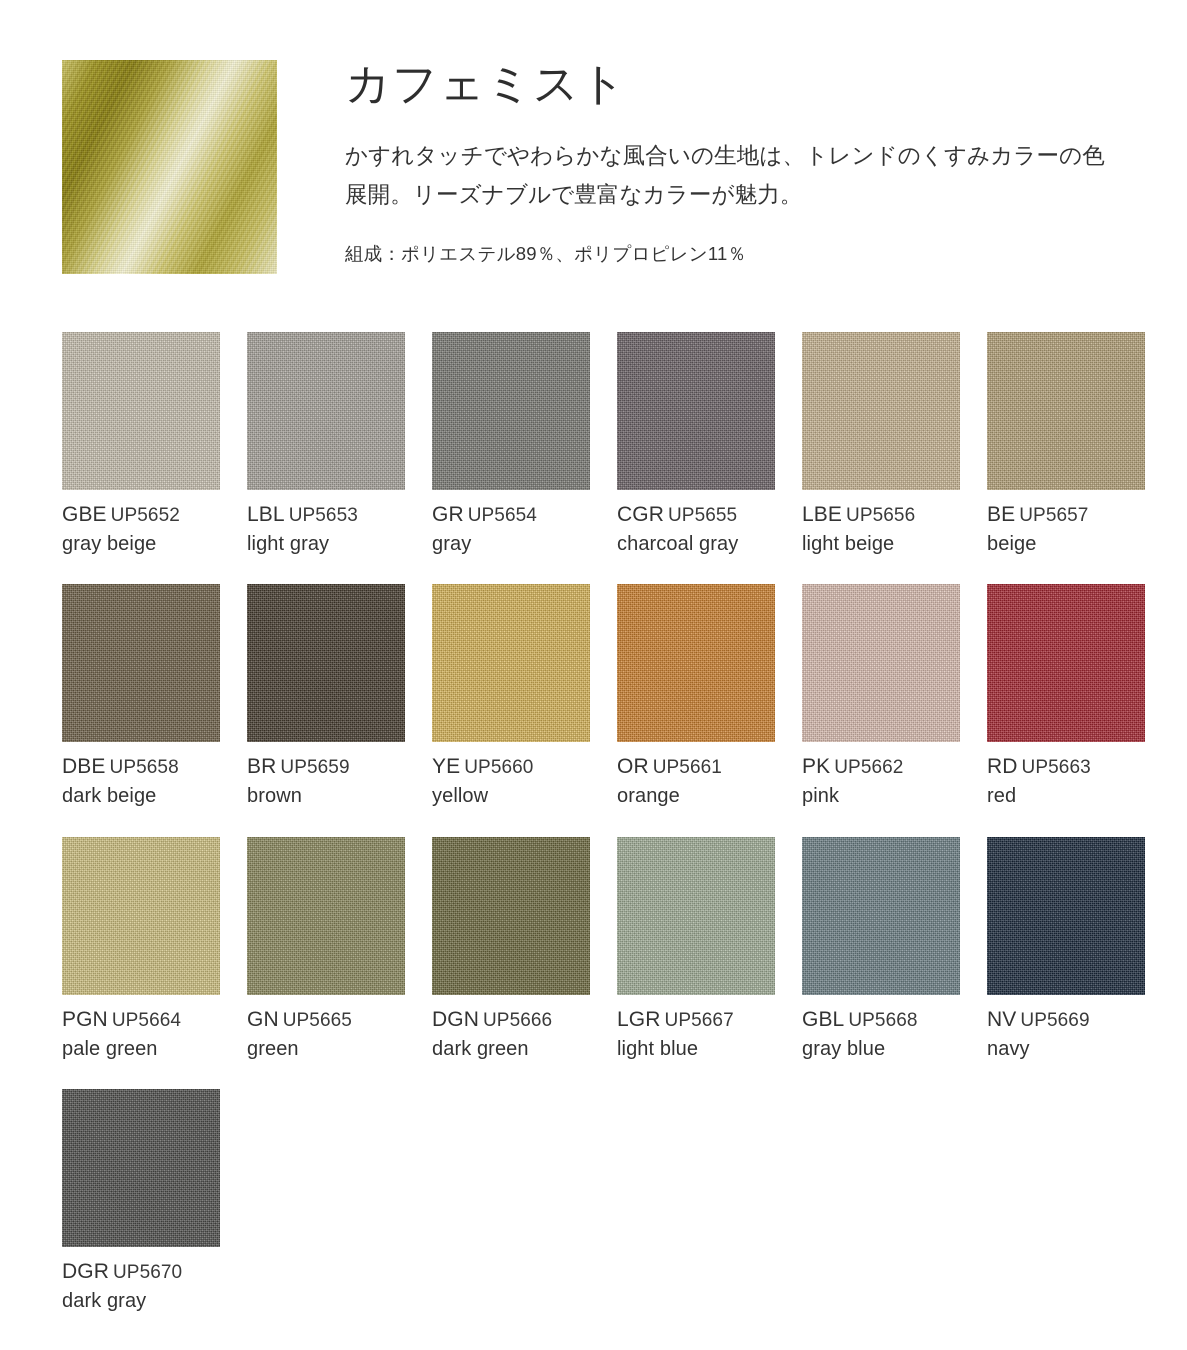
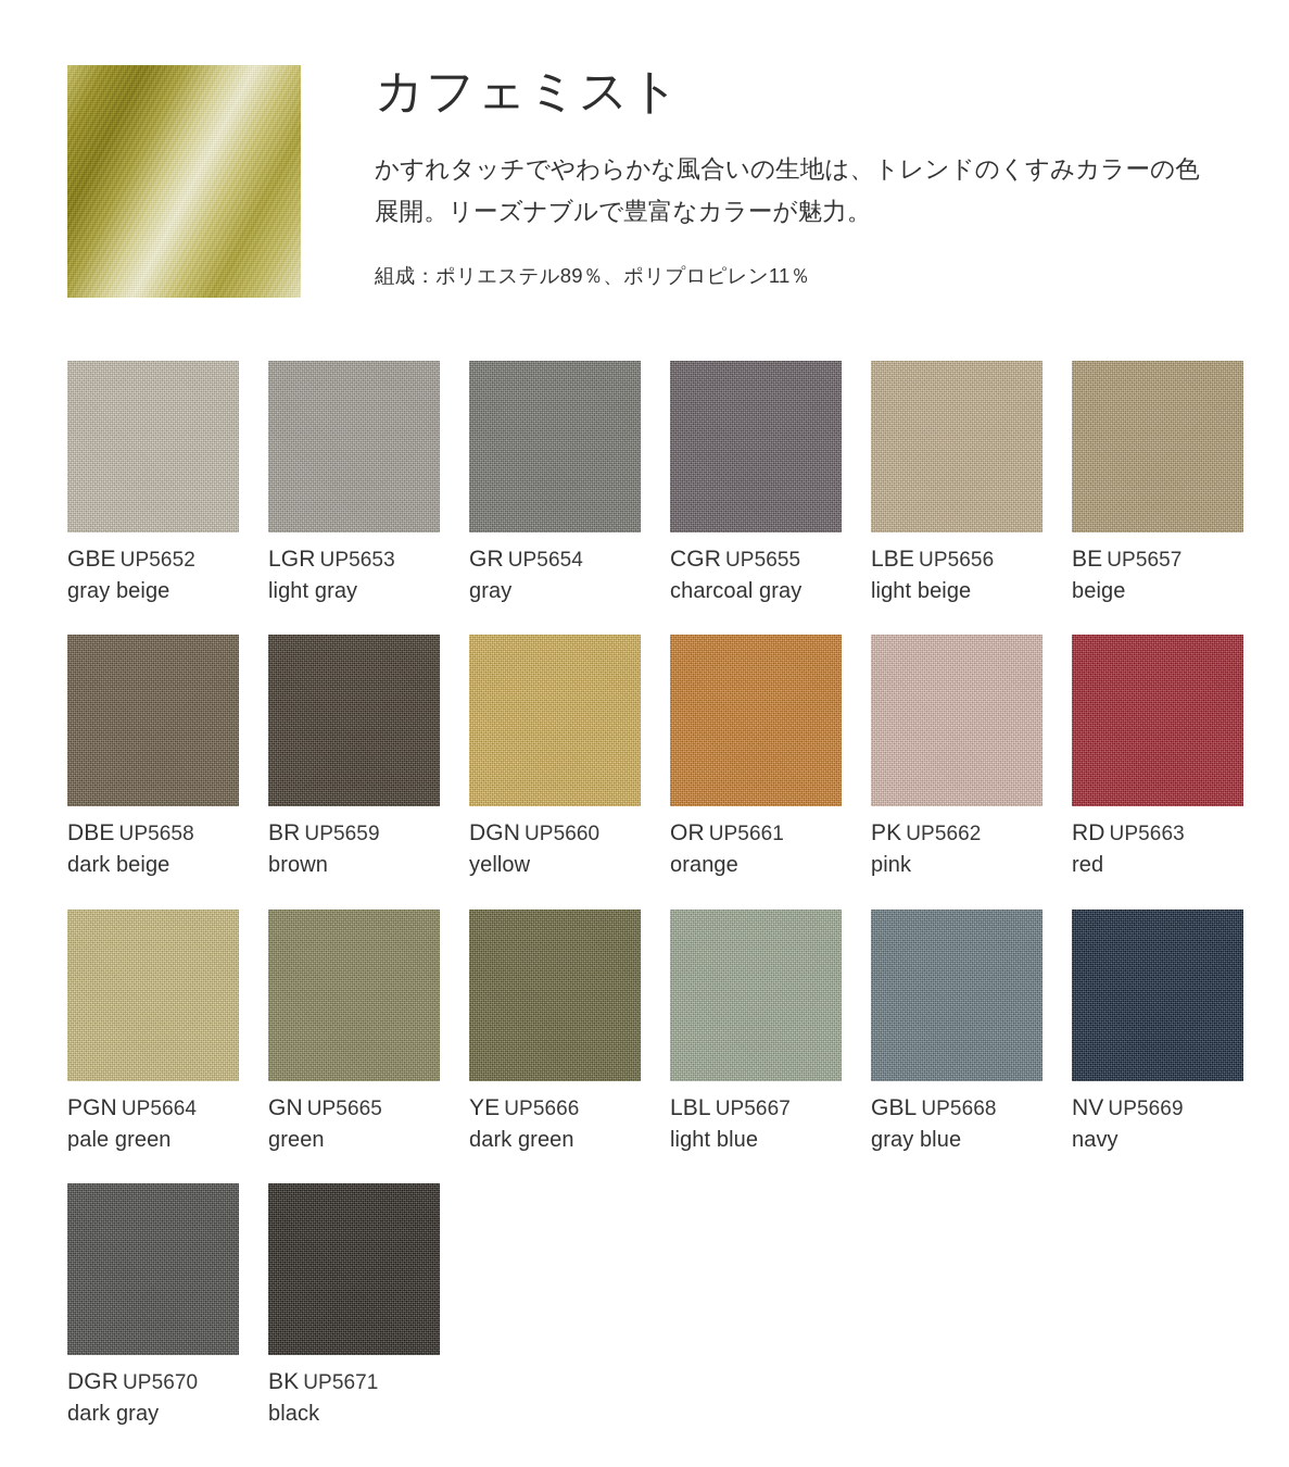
  カフェミスト
  かすれタッチでやわらかな風合いの生地は、トレンドのくすみカラーの色展開。リーズナブルで豊富なカラーが魅力。
  組成：ポリエステル89％、ポリプロピレン11％
  GBE UP5652
  gray beige
- LBL UP5653
+ LGR UP5653
  light gray
  GR UP5654
  gray
  CGR UP5655
  charcoal gray
  LBE UP5656
  light beige
  BE UP5657
  beige
  DBE UP5658
  dark beige
  BR UP5659
  brown
- YE UP5660
+ DGN UP5660
  yellow
  OR UP5661
  orange
  PK UP5662
  pink
  RD UP5663
  red
  PGN UP5664
  pale green
  GN UP5665
  green
- DGN UP5666
+ YE UP5666
  dark green
- LGR UP5667
+ LBL UP5667
  light blue
  GBL UP5668
  gray blue
  NV UP5669
  navy
  DGR UP5670
  dark gray
+ BK UP5671
+ black
